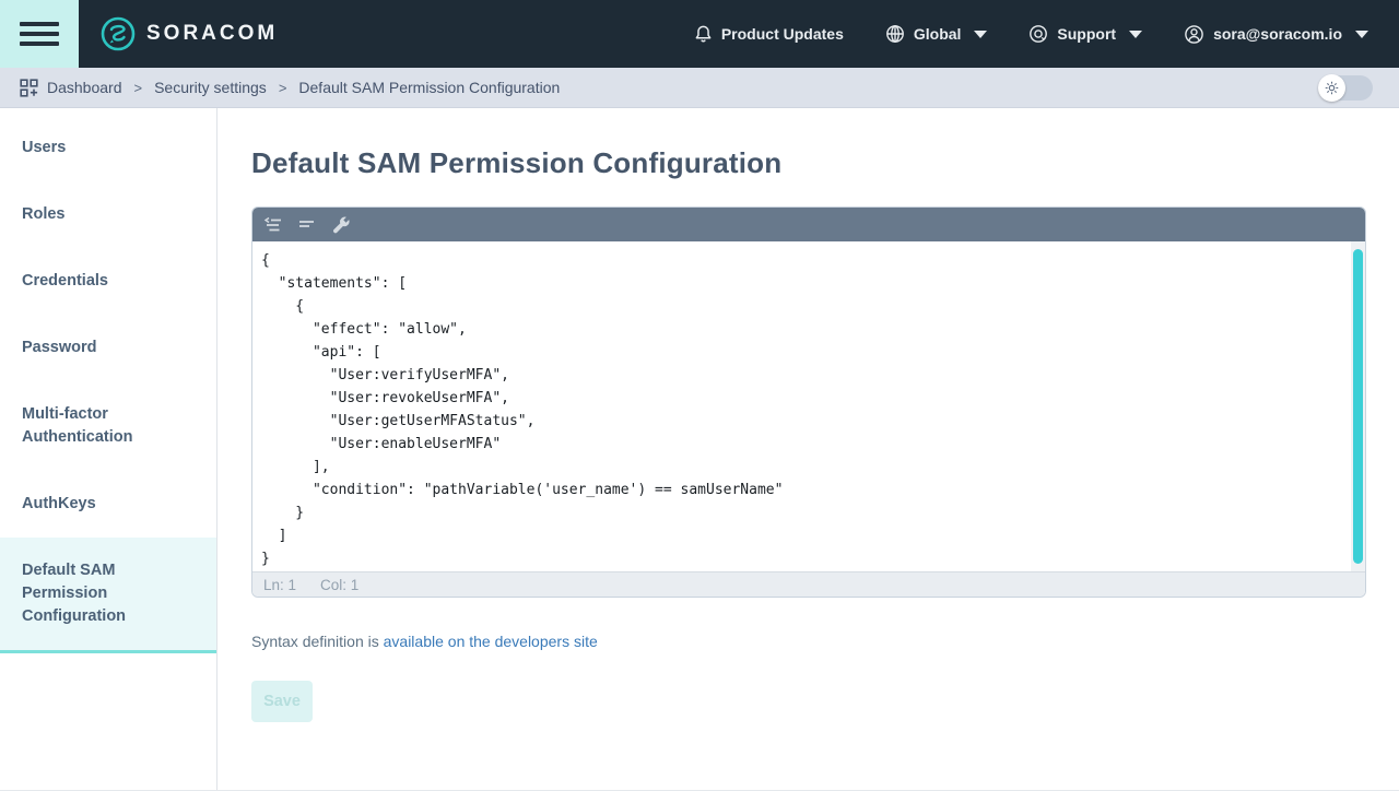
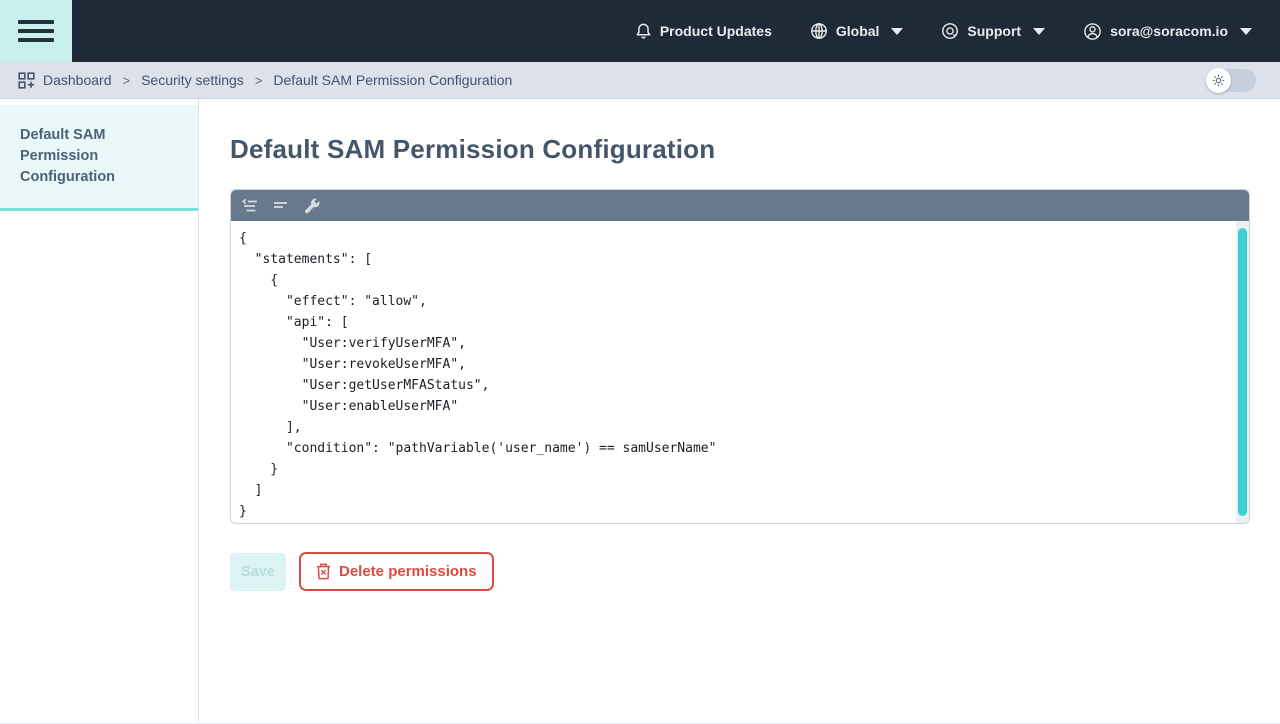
- SORACOM
  Product Updates
  Global
  Support
  sora@soracom.io
  Dashboard
  >
  Security settings
  >
  Default SAM Permission Configuration
- Users
- Roles
- Credentials
- Password
- Multi-factor Authentication
- AuthKeys
  Default SAM Permission Configuration
  Default SAM Permission Configuration
  {
  "statements": [
  {
  "effect": "allow",
  "api": [
  "User:verifyUserMFA",
  "User:revokeUserMFA",
  "User:getUserMFAStatus",
  "User:enableUserMFA"
  ],
  "condition": "pathVariable('user_name') == samUserName"
  }
  ]
  }
- Ln: 1
- Col: 1
- Syntax definition is available on the developers site
  Save
+ Delete permissions
